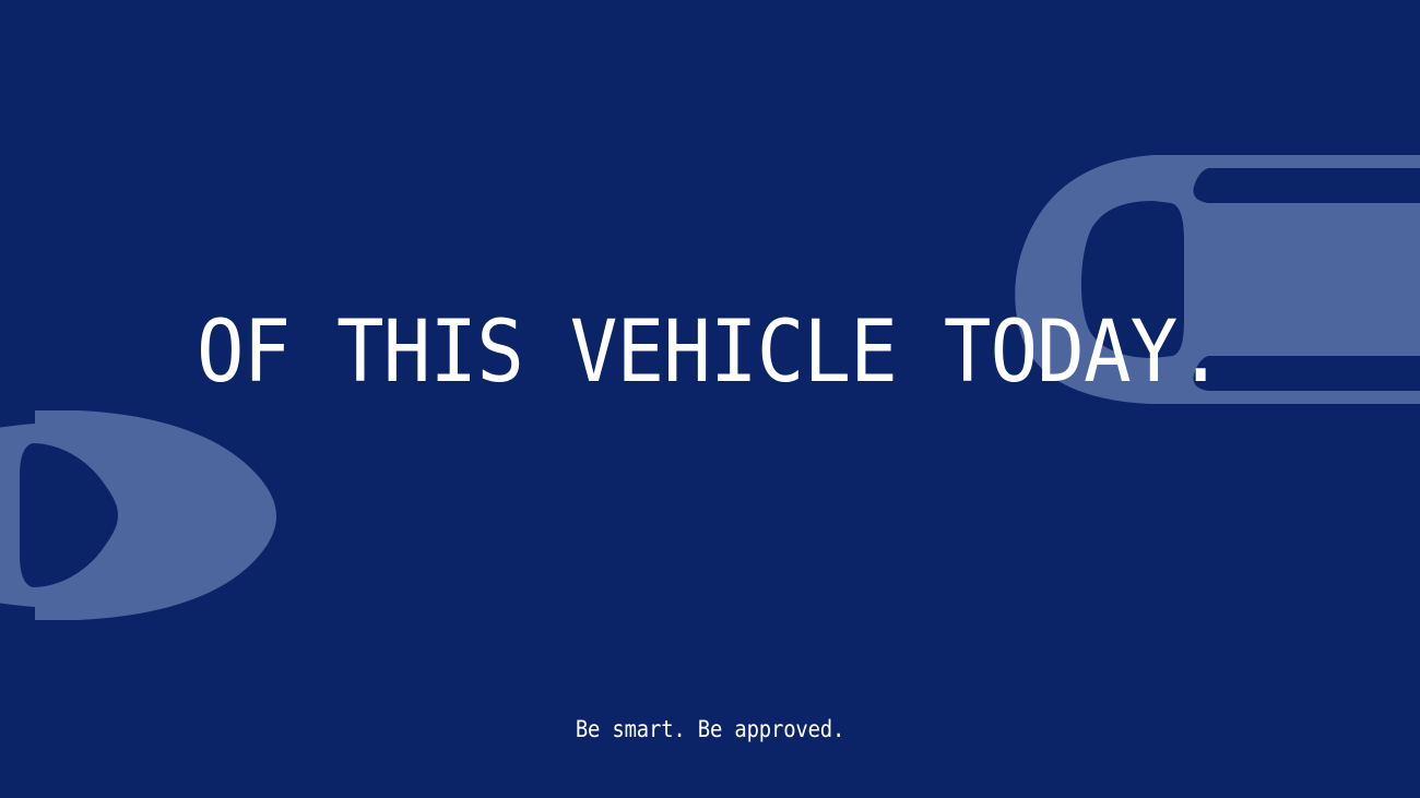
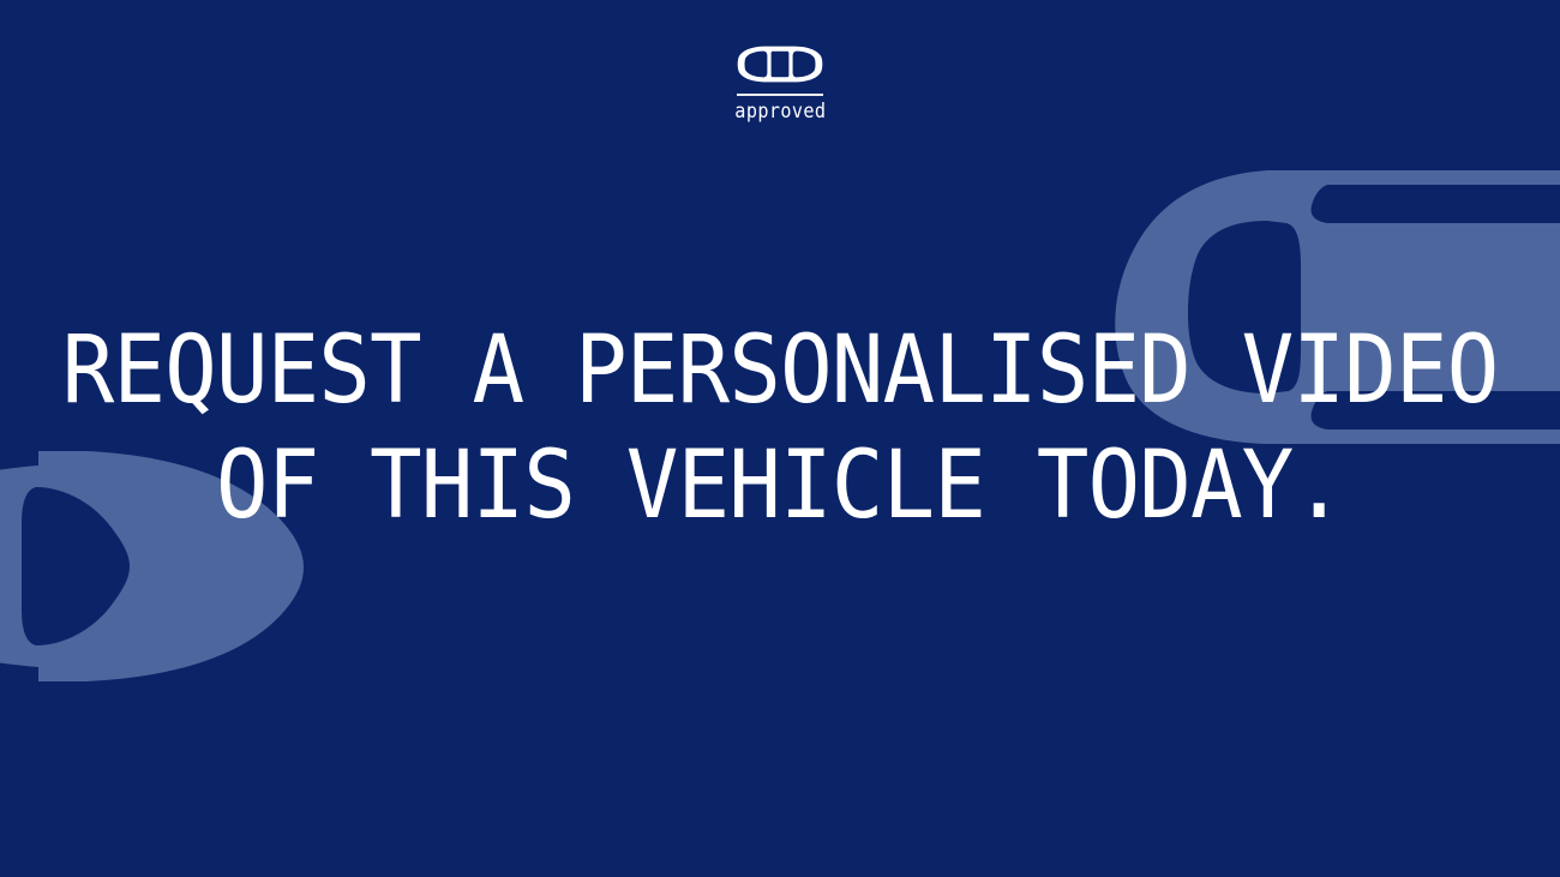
+ approved
+ REQUEST A PERSONALISED VIDEO
  OF THIS VEHICLE TODAY.
- Be smart. Be approved.
